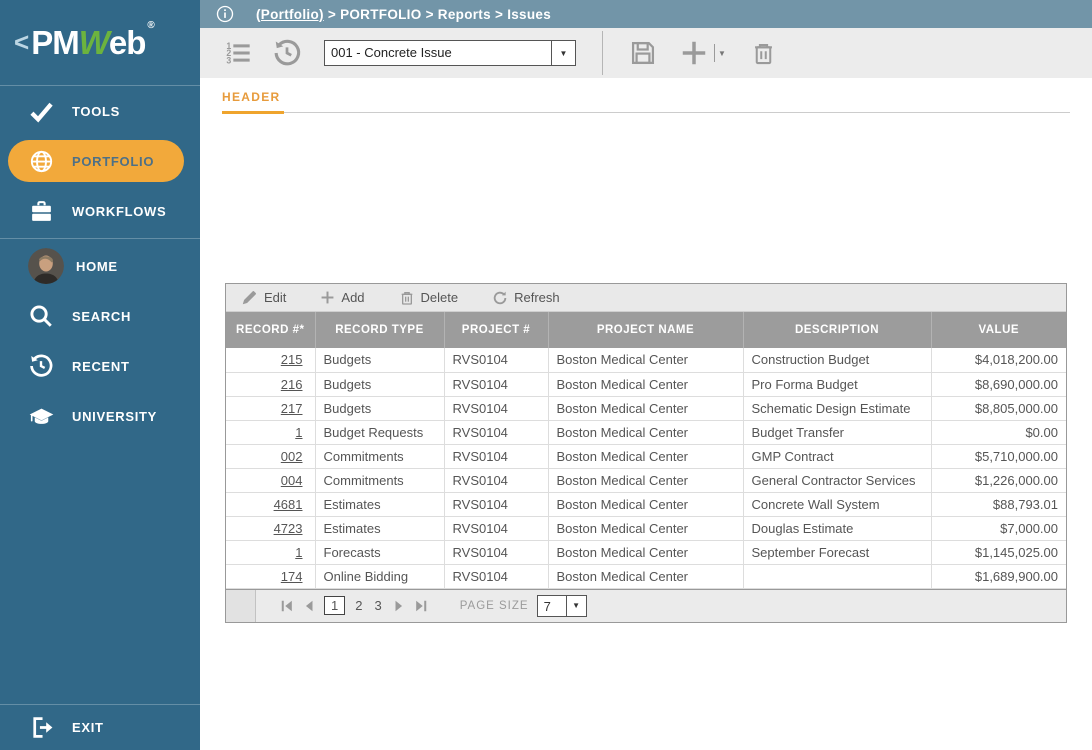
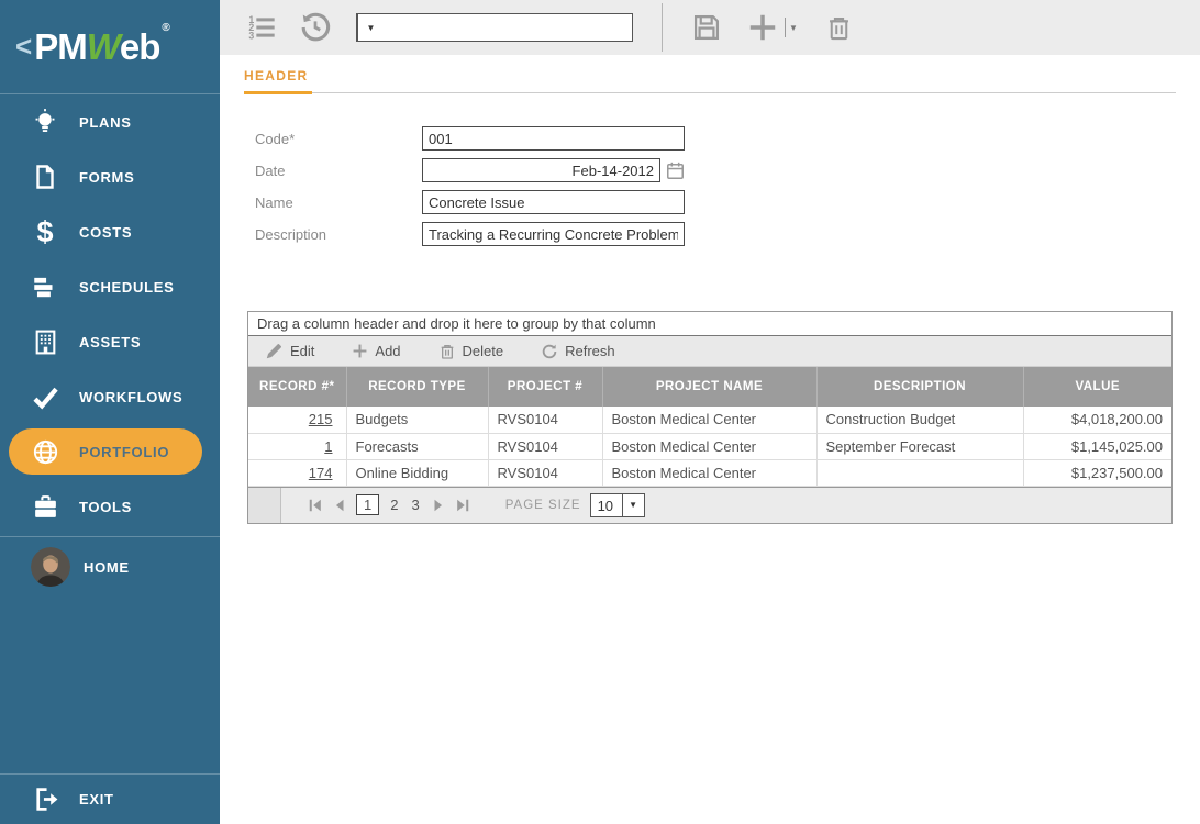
  <
  PMWeb ®
+ PLANS
+ FORMS
+ $
+ COSTS
+ SCHEDULES
+ ASSETS
- TOOLS
+ WORKFLOWS
  PORTFOLIO
- WORKFLOWS
+ TOOLS
  HOME
- SEARCH
- RECENT
- UNIVERSITY
  EXIT
- (Portfolio) > PORTFOLIO > Reports > Issues
  1
  2
  3
- 001 - Concrete Issue
  ▼
  ▼
  HEADER
+ Code*
+ 001
+ Date
+ Feb-14-2012
+ Name
+ Concrete Issue
+ Description
+ Tracking a Recurring Concrete Problem
+ Drag a column header and drop it here to group by that column
  Edit
  Add
  Delete
  Refresh
  RECORD #*	RECORD TYPE	PROJECT #	PROJECT NAME	DESCRIPTION	VALUE
  215	Budgets	RVS0104	Boston Medical Center	Construction Budget	$4,018,200.00
- 216	Budgets	RVS0104	Boston Medical Center	Pro Forma Budget	$8,690,000.00
- 217	Budgets	RVS0104	Boston Medical Center	Schematic Design Estimate	$8,805,000.00
- 1	Budget Requests	RVS0104	Boston Medical Center	Budget Transfer	$0.00
- 002	Commitments	RVS0104	Boston Medical Center	GMP Contract	$5,710,000.00
- 004	Commitments	RVS0104	Boston Medical Center	General Contractor Services	$1,226,000.00
- 4681	Estimates	RVS0104	Boston Medical Center	Concrete Wall System	$88,793.01
- 4723	Estimates	RVS0104	Boston Medical Center	Douglas Estimate	$7,000.00
  1	Forecasts	RVS0104	Boston Medical Center	September Forecast	$1,145,025.00
- 174	Online Bidding	RVS0104	Boston Medical Center		$1,689,900.00
+ 174	Online Bidding	RVS0104	Boston Medical Center		$1,237,500.00
  1
  2
  3
  PAGE SIZE
- 7
+ 10
  ▼
